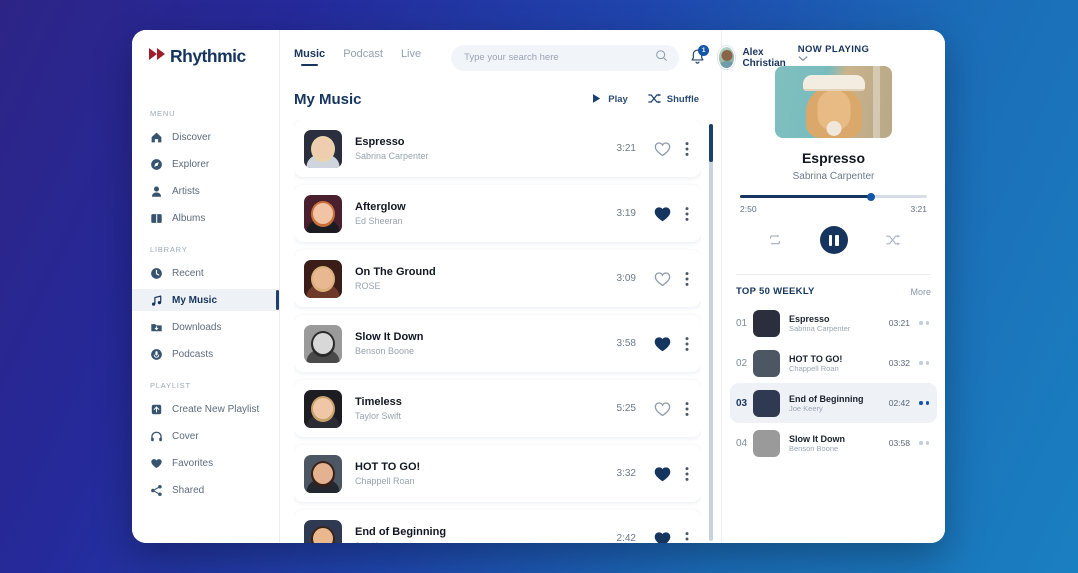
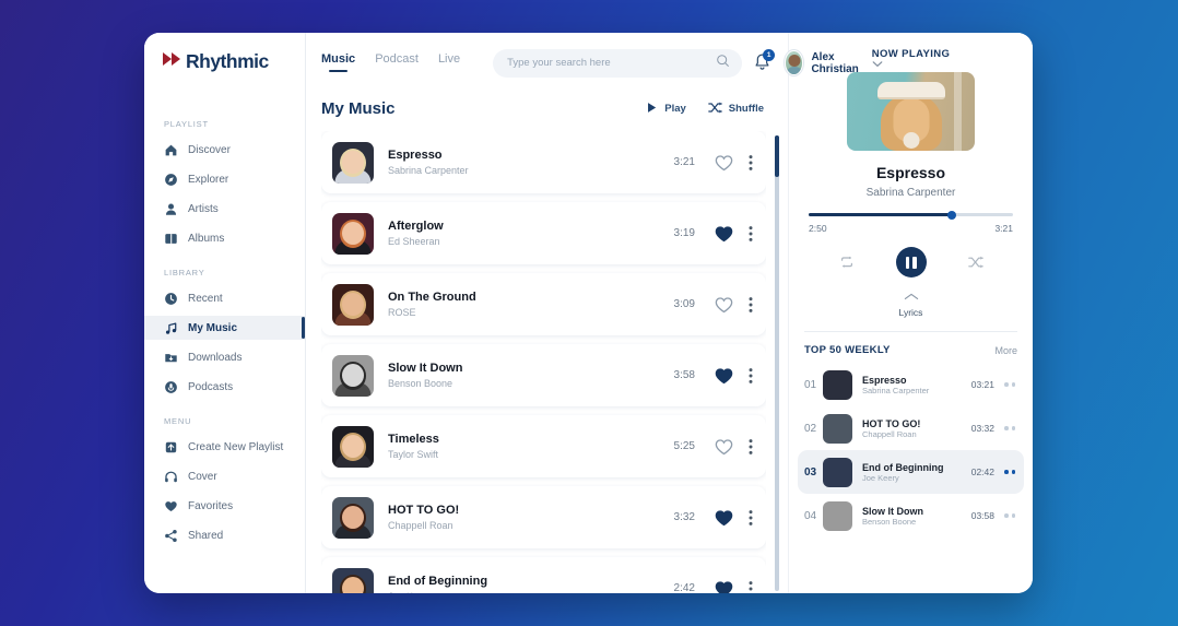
  Rhythmic
- MENU
+ PLAYLIST
  Discover
  Explorer
  Artists
  Albums
  LIBRARY
  Recent
  My Music
  Downloads
  Podcasts
- PLAYLIST
+ MENU
  Create New Playlist
  Cover
  Favorites
  Shared
  Music
  Podcast
  Live
  Type your search here
  Alex Christian
  My Music
  Play
  Shuffle
  Espresso
  Sabrina Carpenter
  3:21
  Afterglow
  Ed Sheeran
  3:19
  On The Ground
  ROSE
  3:09
  Slow It Down
  Benson Boone
  3:58
  Timeless
  Taylor Swift
  5:25
  HOT TO GO!
  Chappell Roan
  3:32
  End of Beginning
  2:42
  NOW PLAYING
  Espresso
  Sabrina Carpenter
  2:50
  3:21
+ Lyrics
  TOP 50 WEEKLY
  More
  01
  Espresso
  Sabrina Carpenter
  03:21
  02
  HOT TO GO!
  Chappell Roan
  03:32
  03
  End of Beginning
  Joe Keery
  02:42
  04
  Slow It Down
  Benson Boone
  03:58
